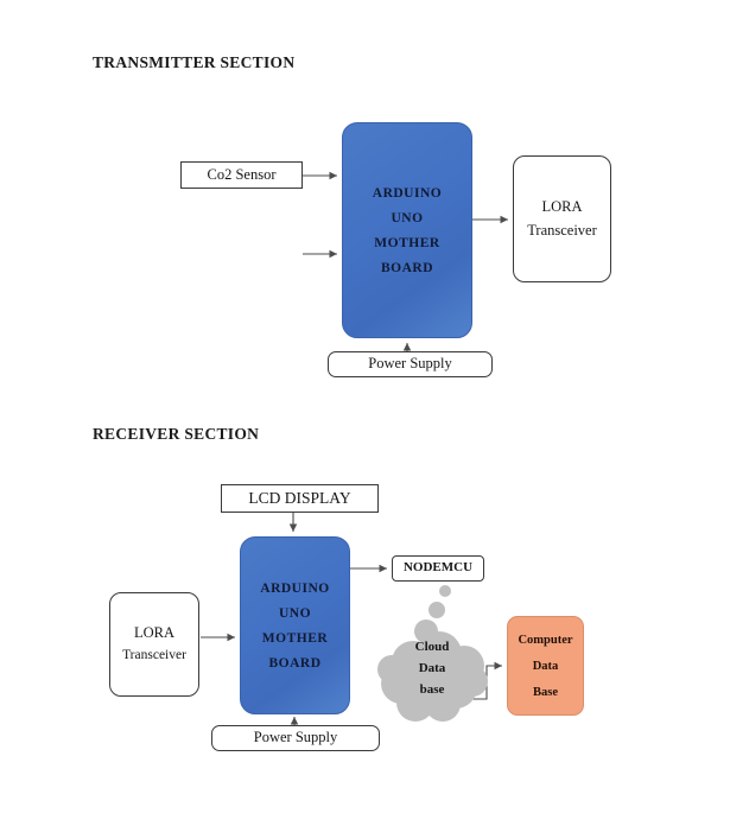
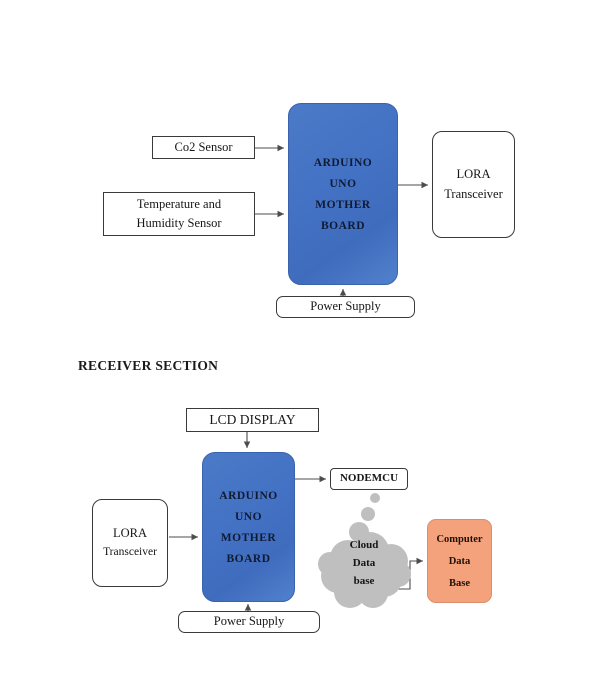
- TRANSMITTER SECTION
  Co2 Sensor
+ Temperature and
+ Humidity Sensor
  ARDUINO
  UNO
  MOTHER
  BOARD
  LORA
  Transceiver
  Power Supply
  RECEIVER SECTION
  LCD DISPLAY
  ARDUINO
  UNO
  MOTHER
  BOARD
  LORA
  Transceiver
  NODEMCU
  Cloud
  Data
  base
  Computer
  Data
  Base
  Power Supply
